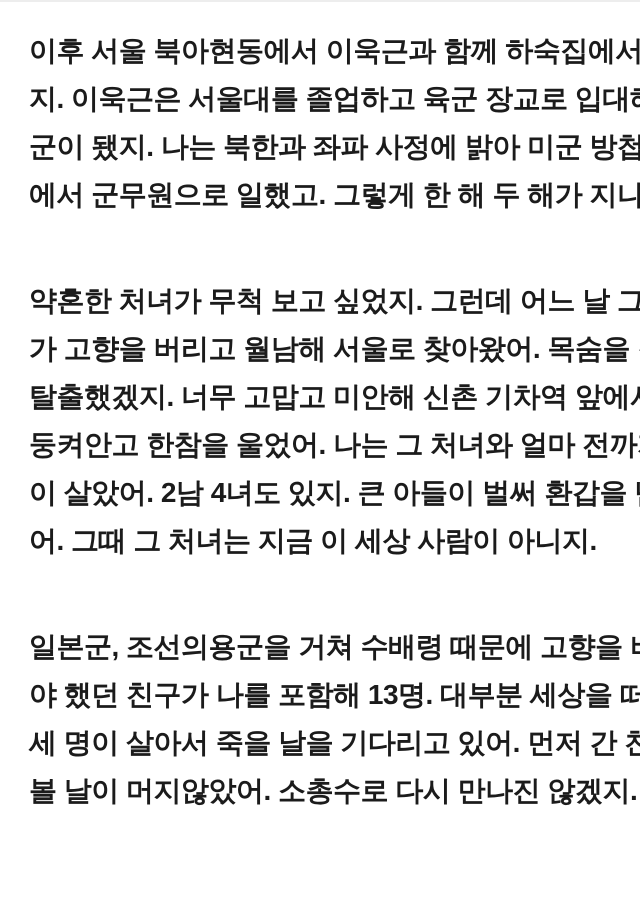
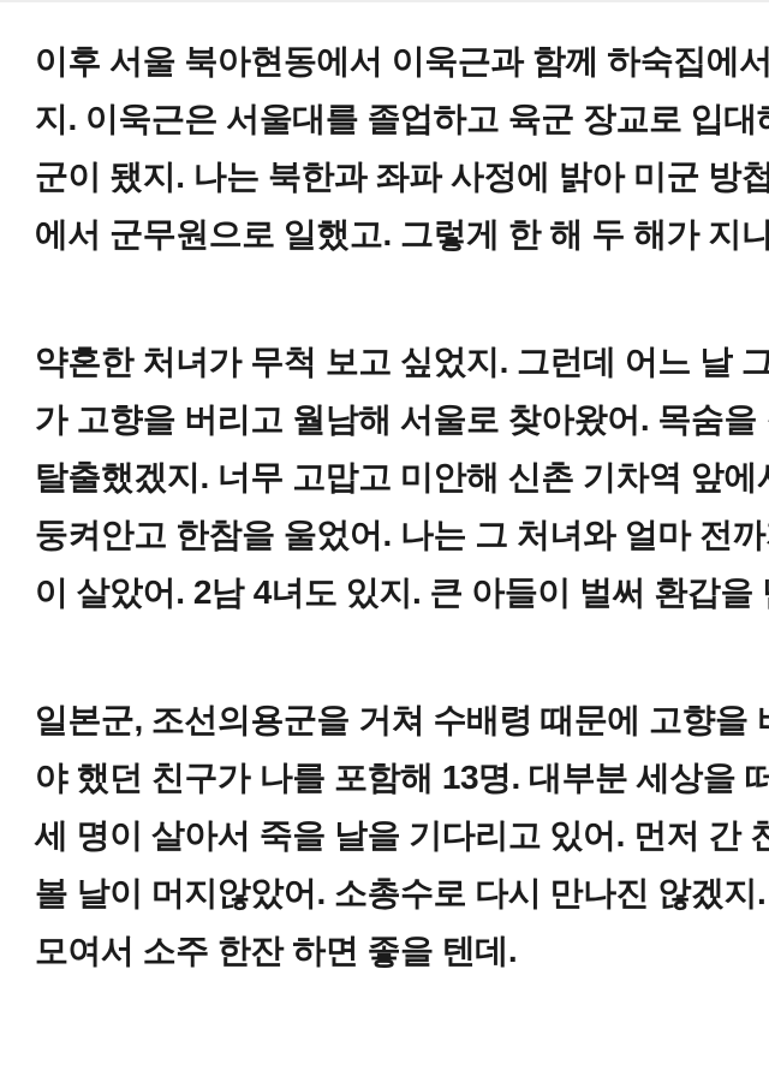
  이후 서울 북아현동에서 이욱근과 함께 하숙집에서
  지. 이욱근은 서울대를 졸업하고 육군 장교로 입대
  군이 됐지. 나는 북한과 좌파 사정에 밝아 미군 방첩
  에서 군무원으로 일했고. 그렇게 한 해 두 해가 지나
  약혼한 처녀가 무척 보고 싶었지. 그런데 어느 날 그
  가 고향을 버리고 월남해 서울로 찾아왔어. 목숨을
  탈출했겠지. 너무 고맙고 미안해 신촌 기차역 앞에
  둥켜안고 한참을 울었어. 나는 그 처녀와 얼마 전까
  이 살았어. 2남 4녀도 있지. 큰 아들이 벌써 환갑을
- 어. 그때 그 처녀는 지금 이 세상 사람이 아니지.
  일본군, 조선의용군을 거쳐 수배령 때문에 고향을
  야 했던 친구가 나를 포함해 13명. 대부분 세상을 떠
  세 명이 살아서 죽을 날을 기다리고 있어. 먼저 간 친
  볼 날이 머지않았어. 소총수로 다시 만나진 않겠지.
+ 모여서 소주 한잔 하면 좋을 텐데.
